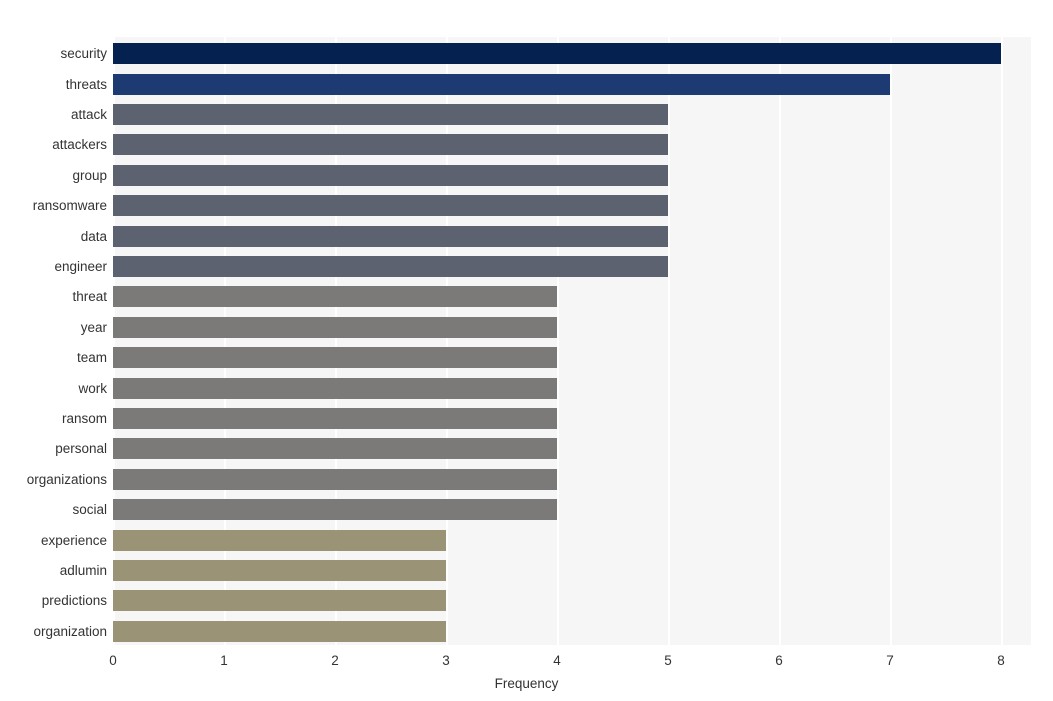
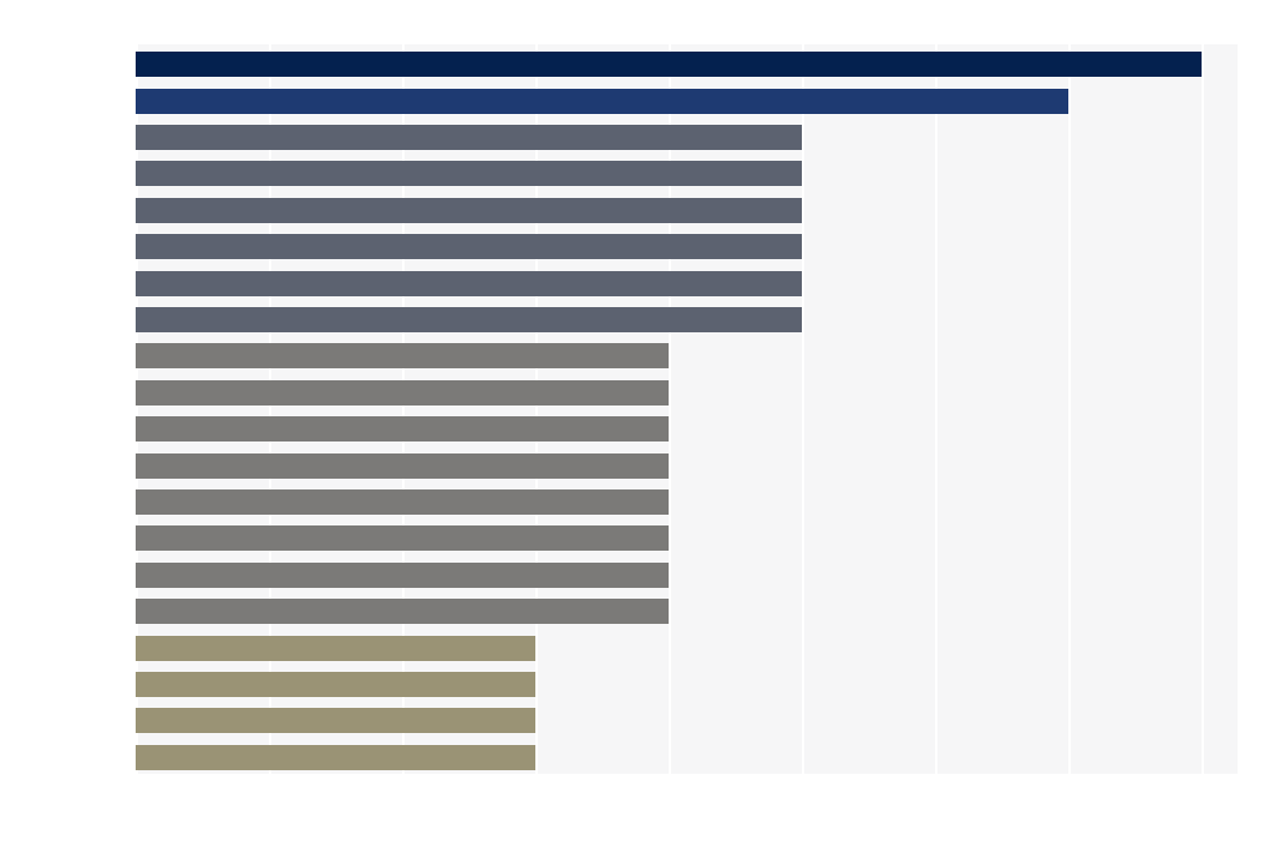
- security
- threats
- attack
- attackers
- group
- ransomware
- data
- engineer
- threat
- year
- team
- work
- ransom
- personal
- organizations
- social
- experience
- adlumin
- predictions
- organization
- 0
- 1
- 2
- 3
- 4
- 5
- 6
- 7
- 8
- Frequency
